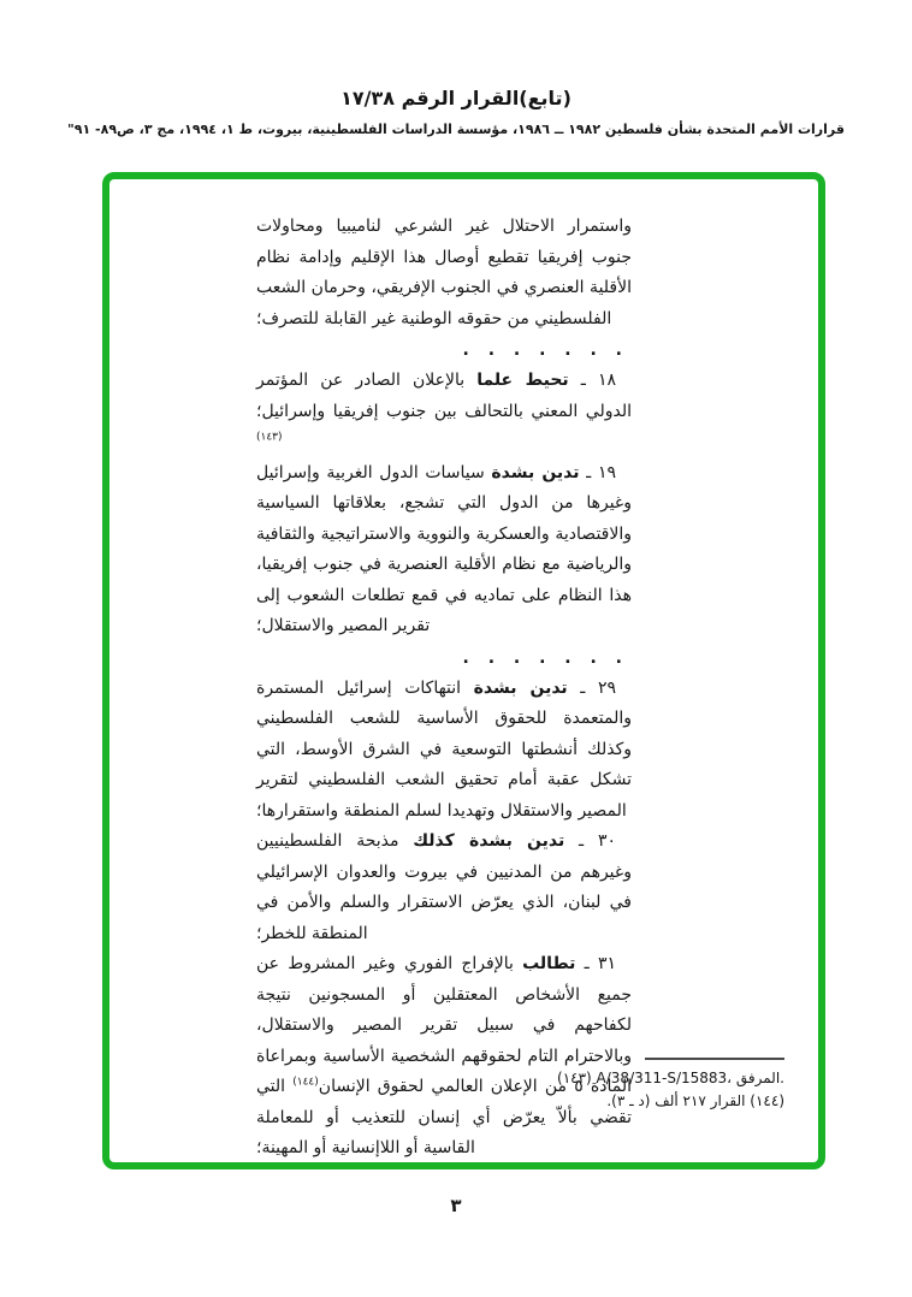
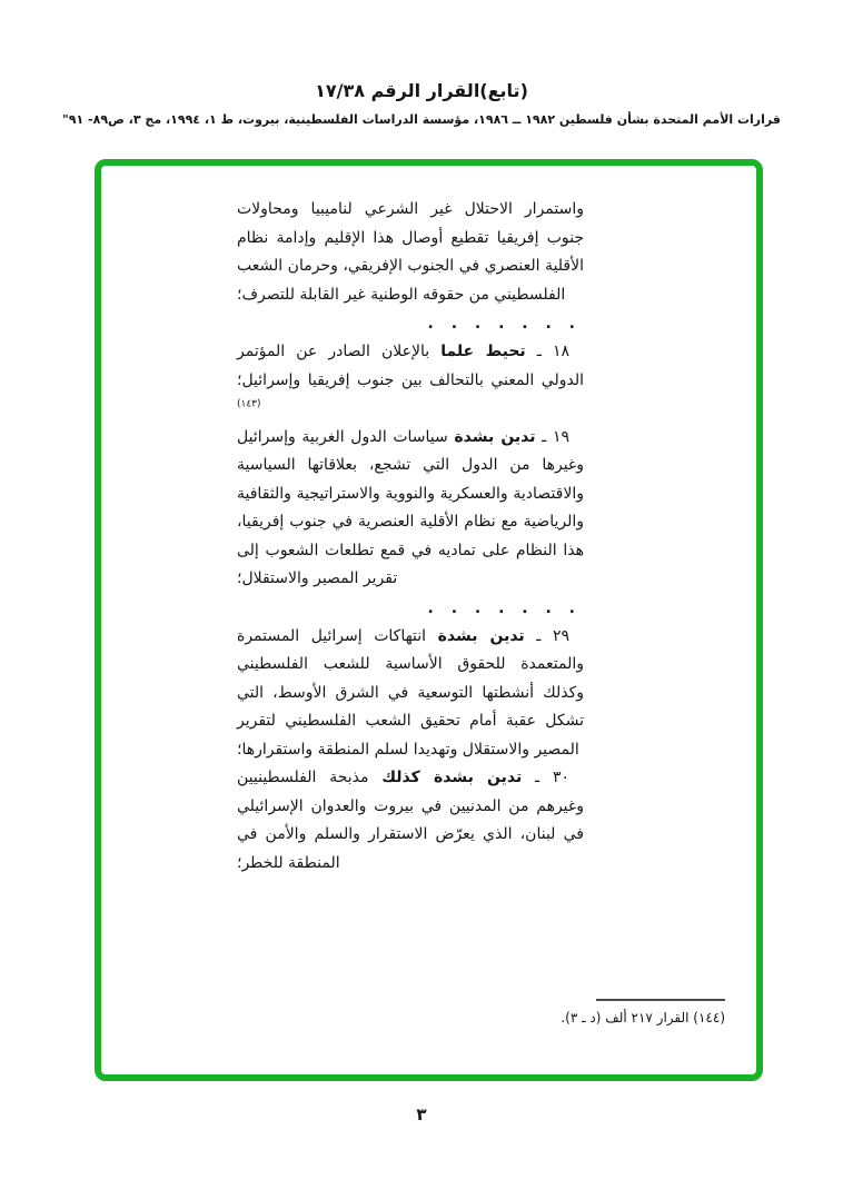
  (تابع)القرار الرقم ١٧/٣٨
  قرارات الأمم المتحدة بشأن فلسطين ١٩٨٢ ــ ١٩٨٦، مؤسسة الدراسات الفلسطينية، بيروت، ط ١، ١٩٩٤، مج ٣، ص٨٩- ٩١"
  واستمرار الاحتلال غير الشرعي لناميبيا ومحاولات جنوب إفريقيا تقطيع أوصال هذا الإقليم وإدامة نظام الأقلية العنصري في الجنوب الإفريقي، وحرمان الشعب الفلسطيني من حقوقه الوطنية غير القابلة للتصرف؛
  . . . . . . .
  ١٨ ـ تحيط علما بالإعلان الصادر عن المؤتمر الدولي المعني بالتحالف بين جنوب إفريقيا وإسرائيل؛(١٤٣)
  ١٩ ـ تدين بشدة سياسات الدول الغربية وإسرائيل وغيرها من الدول التي تشجع، بعلاقاتها السياسية والاقتصادية والعسكرية والنووية والاستراتيجية والثقافية والرياضية مع نظام الأقلية العنصرية في جنوب إفريقيا، هذا النظام على تماديه في قمع تطلعات الشعوب إلى تقرير المصير والاستقلال؛
  . . . . . . .
  ٢٩ ـ تدين بشدة انتهاكات إسرائيل المستمرة والمتعمدة للحقوق الأساسية للشعب الفلسطيني وكذلك أنشطتها التوسعية في الشرق الأوسط، التي تشكل عقبة أمام تحقيق الشعب الفلسطيني لتقرير المصير والاستقلال وتهديدا لسلم المنطقة واستقرارها؛
  ٣٠ ـ تدين بشدة كذلك مذبحة الفلسطينيين وغيرهم من المدنيين في بيروت والعدوان الإسرائيلي في لبنان، الذي يعرّض الاستقرار والسلم والأمن في المنطقة للخطر؛
- ٣١ ـ تطالب بالإفراج الفوري وغير المشروط عن جميع الأشخاص المعتقلين أو المسجونين نتيجة لكفاحهم في سبيل تقرير المصير والاستقلال، وبالاحترام التام لحقوقهم الشخصية الأساسية وبمراعاة المادة ٥ من الإعلان العالمي لحقوق الإنسان(١٤٤) التي تقضي بألاّ يعرّض أي إنسان للتعذيب أو للمعاملة القاسية أو اللاإنسانية أو المهينة؛
- (١٤٣) A/38/311-S/15883، المرفق.
  (١٤٤) القرار ٢١٧ ألف (د ـ ٣).
  ٣
